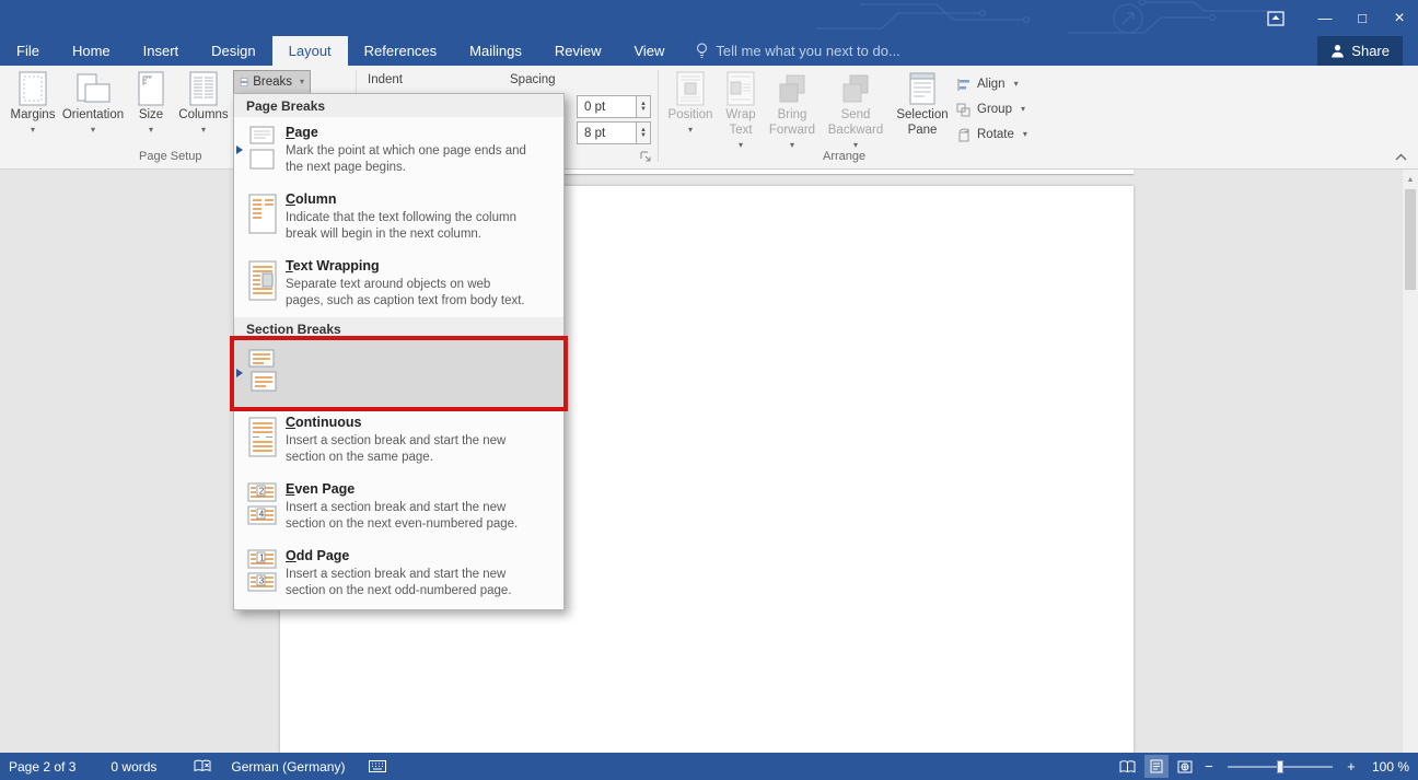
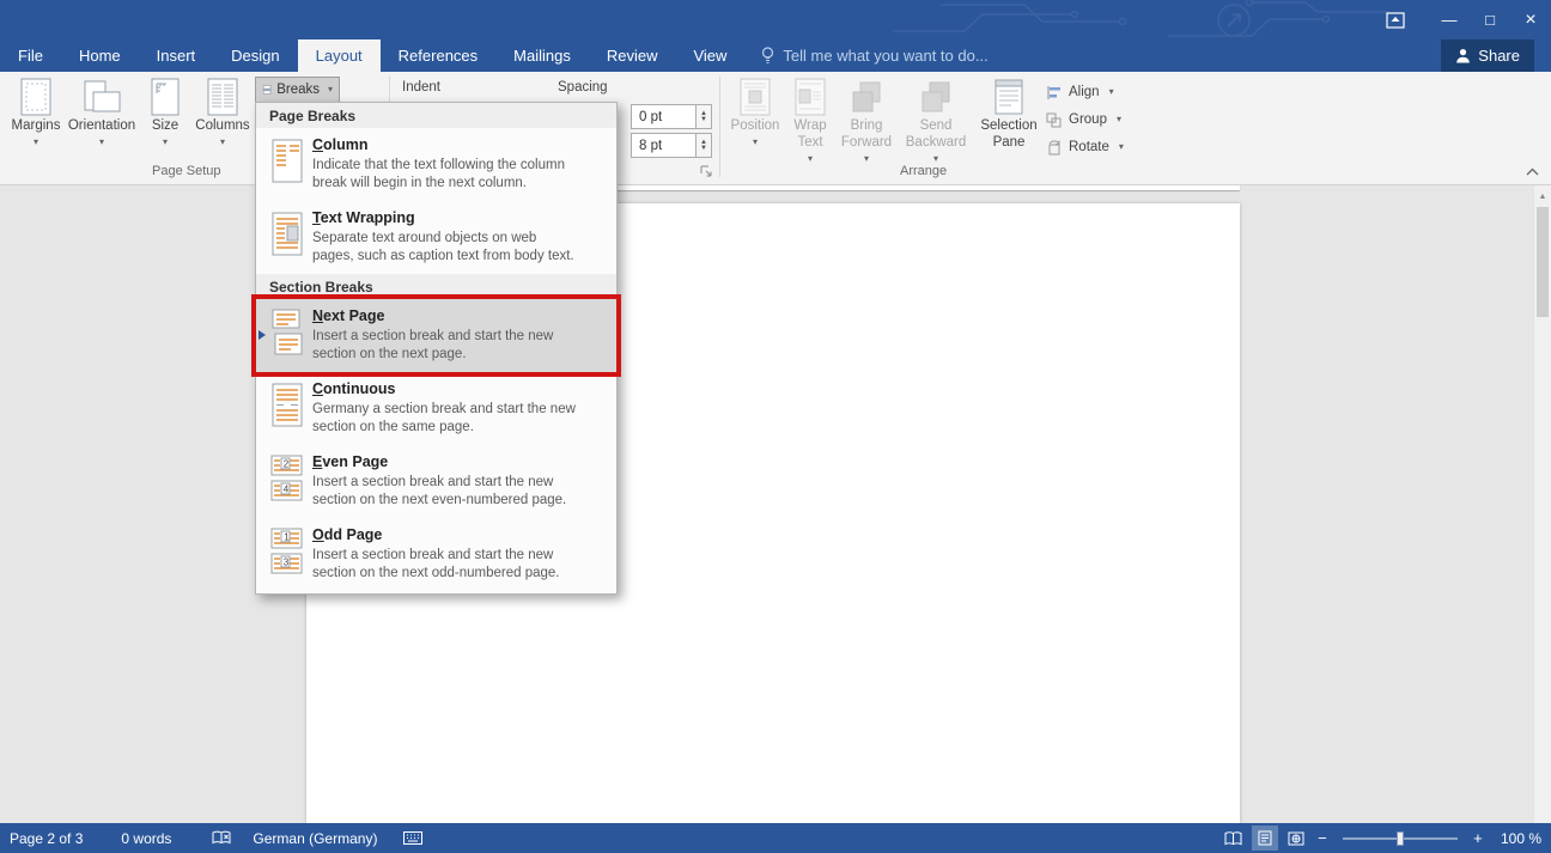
  —
  □
  ×
  File
  Home
  Insert
  Design
  Layout
  References
  Mailings
  Review
  View
- Tell me what you next to do...
+ Tell me what you want to do...
  Share
  Margins
  ▾
  Orientation
  ▾
  Size
  ▾
  Columns
  ▾
  Breaks
  ▾
  Page Setup
  Indent
  Spacing
  0 pt
  8 pt
  Position
  ▾
  Wrap Text
  ▾
  Bring Forward
  ▾
  Send Backward
  ▾
  Selection Pane
  Align
  ▾
  Group
  ▾
  Rotate
  ▾
  Arrange
  Page 2 of 3
  0 words
  German (Germany)
  −
  +
  100 %
  Page Breaks
- Page
- Mark the point at which one page ends and the next page begins.
  Column
  Indicate that the text following the column break will begin in the next column.
  Text Wrapping
  Separate text around objects on web pages, such as caption text from body text.
  Section Breaks
+ Next Page
+ Insert a section break and start the new section on the next page.
  Continuous
- Insert a section break and start the new section on the same page.
+ Germany a section break and start the new section on the same page.
  2
  4
  Even Page
  Insert a section break and start the new section on the next even-numbered page.
  1
  3
  Odd Page
  Insert a section break and start the new section on the next odd-numbered page.
